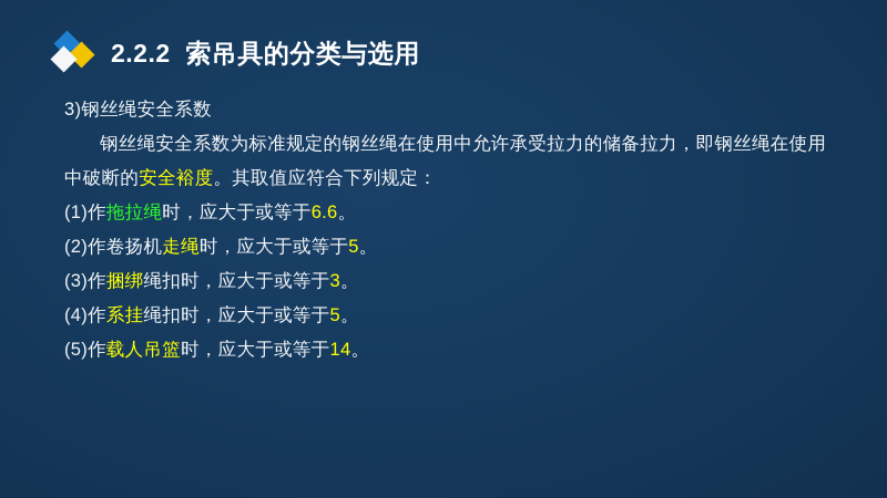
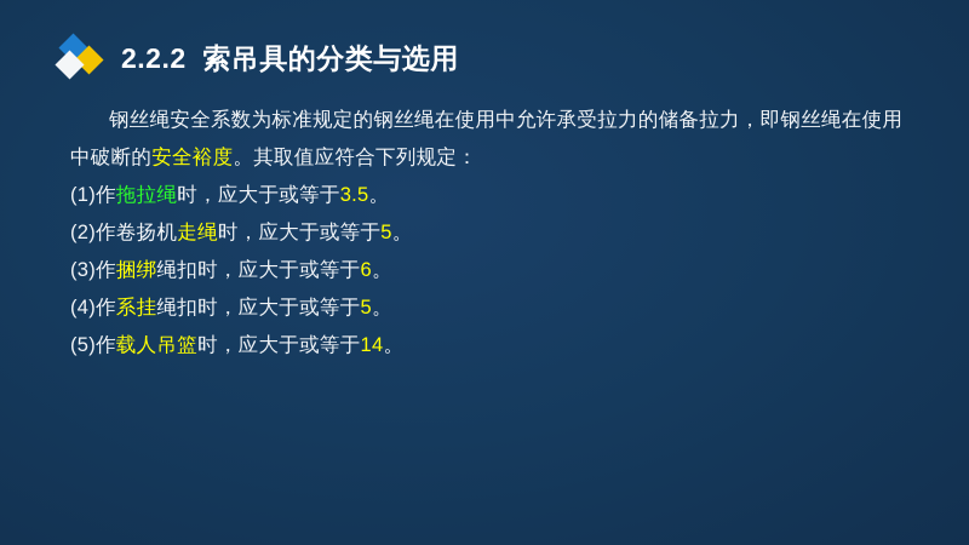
  2.2.2 索吊具的分类与选用
- 3)钢丝绳安全系数
  钢丝绳安全系数为标准规定的钢丝绳在使用中允许承受拉力的储备拉力，即钢丝绳在使用中破断的安全裕度。其取值应符合下列规定：
- (1)作拖拉绳时，应大于或等于6.6。
+ (1)作拖拉绳时，应大于或等于3.5。
  (2)作卷扬机走绳时，应大于或等于5。
- (3)作捆绑绳扣时，应大于或等于3。
+ (3)作捆绑绳扣时，应大于或等于6。
  (4)作系挂绳扣时，应大于或等于5。
  (5)作载人吊篮时，应大于或等于14。
